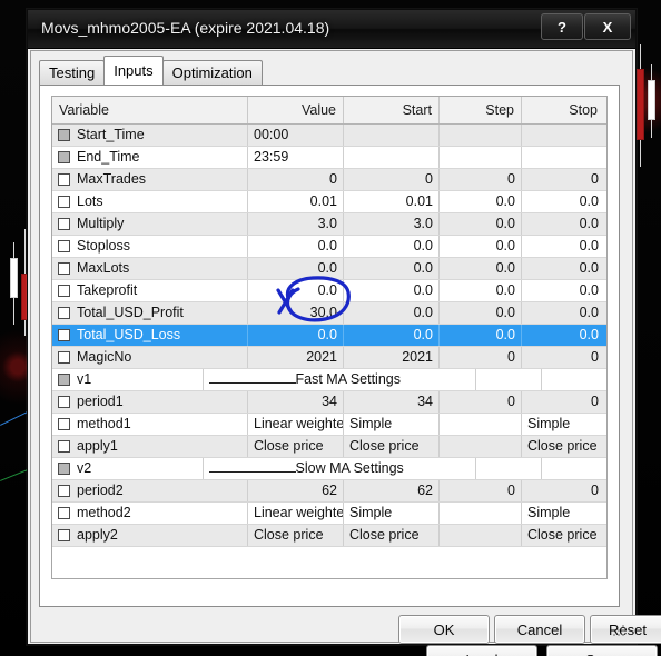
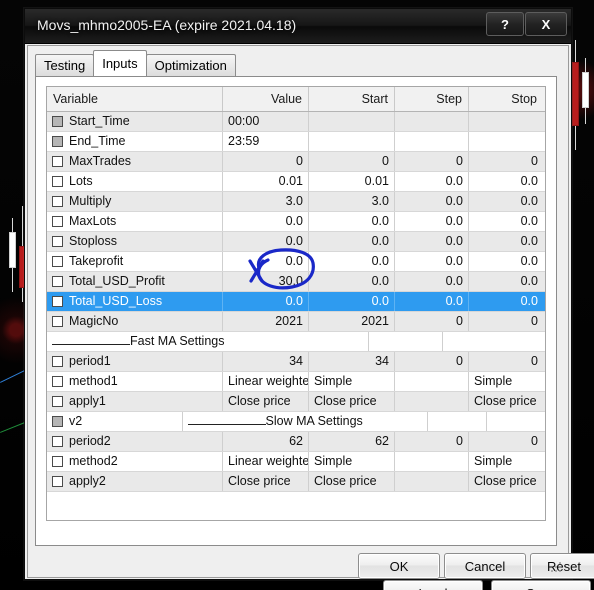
  Movs_mhmo2005-EA (expire 2021.04.18)
  ?
  X
  Testing
  Inputs
  Optimization
  Variable
  Value
  Start
  Step
  Stop
  Start_Time
  00:00
  End_Time
  23:59
  MaxTrades
  0
  0
  0
  0
  Lots
  0.01
  0.01
  0.0
  0.0
  Multiply
  3.0
  3.0
  0.0
  0.0
- Stoploss
+ MaxLots
  0.0
  0.0
  0.0
  0.0
- MaxLots
+ Stoploss
  0.0
  0.0
  0.0
  0.0
  Takeprofit
  0.0
  0.0
  0.0
  0.0
  Total_USD_Profit
  30.0
  0.0
  0.0
  0.0
  Total_USD_Loss
  0.0
  0.0
  0.0
  0.0
  MagicNo
  2021
  2021
  0
  0
- v1
  Fast MA Settings
  period1
  34
  34
  0
  0
  method1
  Linear weighte
  Simple
  Simple
  apply1
  Close price
  Close price
  Close price
  v2
  Slow MA Settings
  period2
  62
  62
  0
  0
  method2
  Linear weighte
  Simple
  Simple
  apply2
  Close price
  Close price
  Close price
  OK
  Cancel
  Reset
